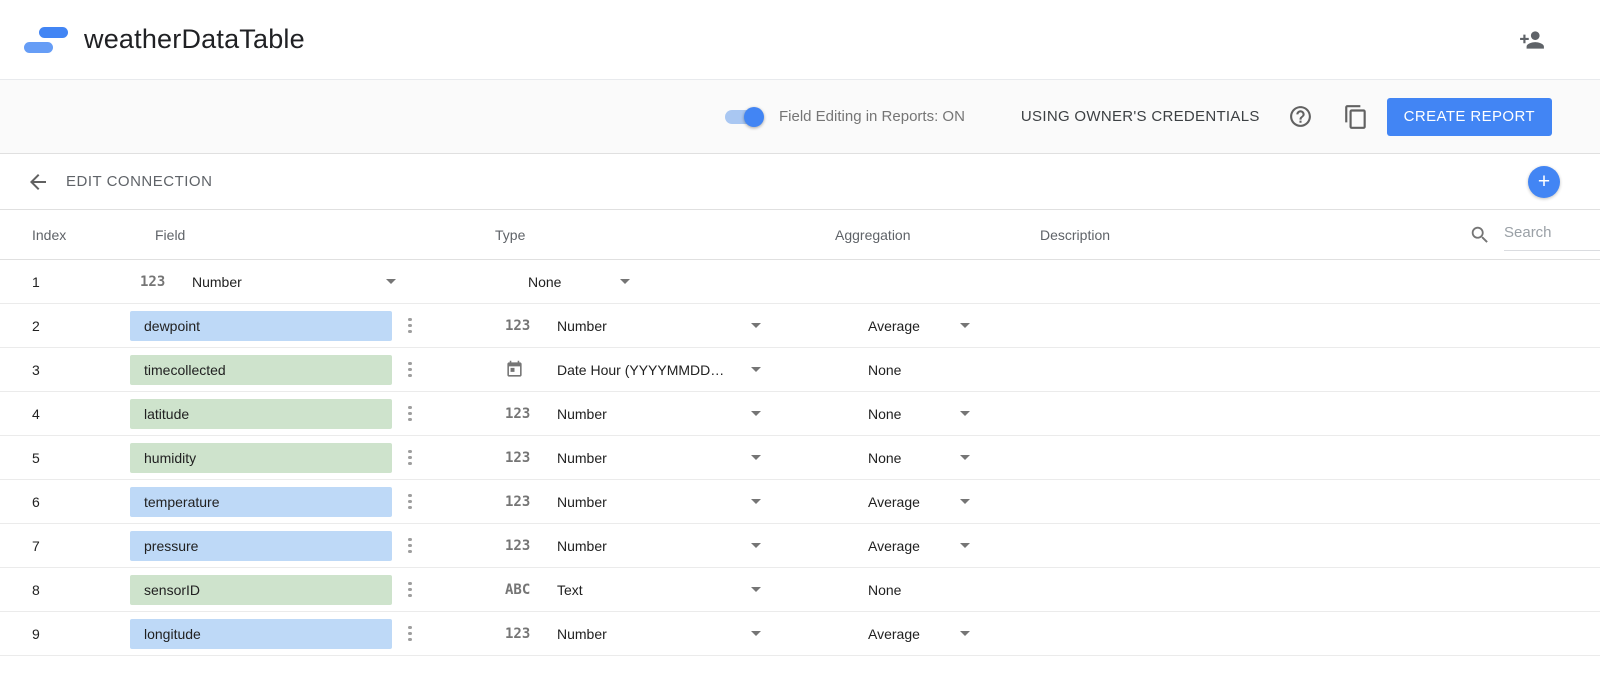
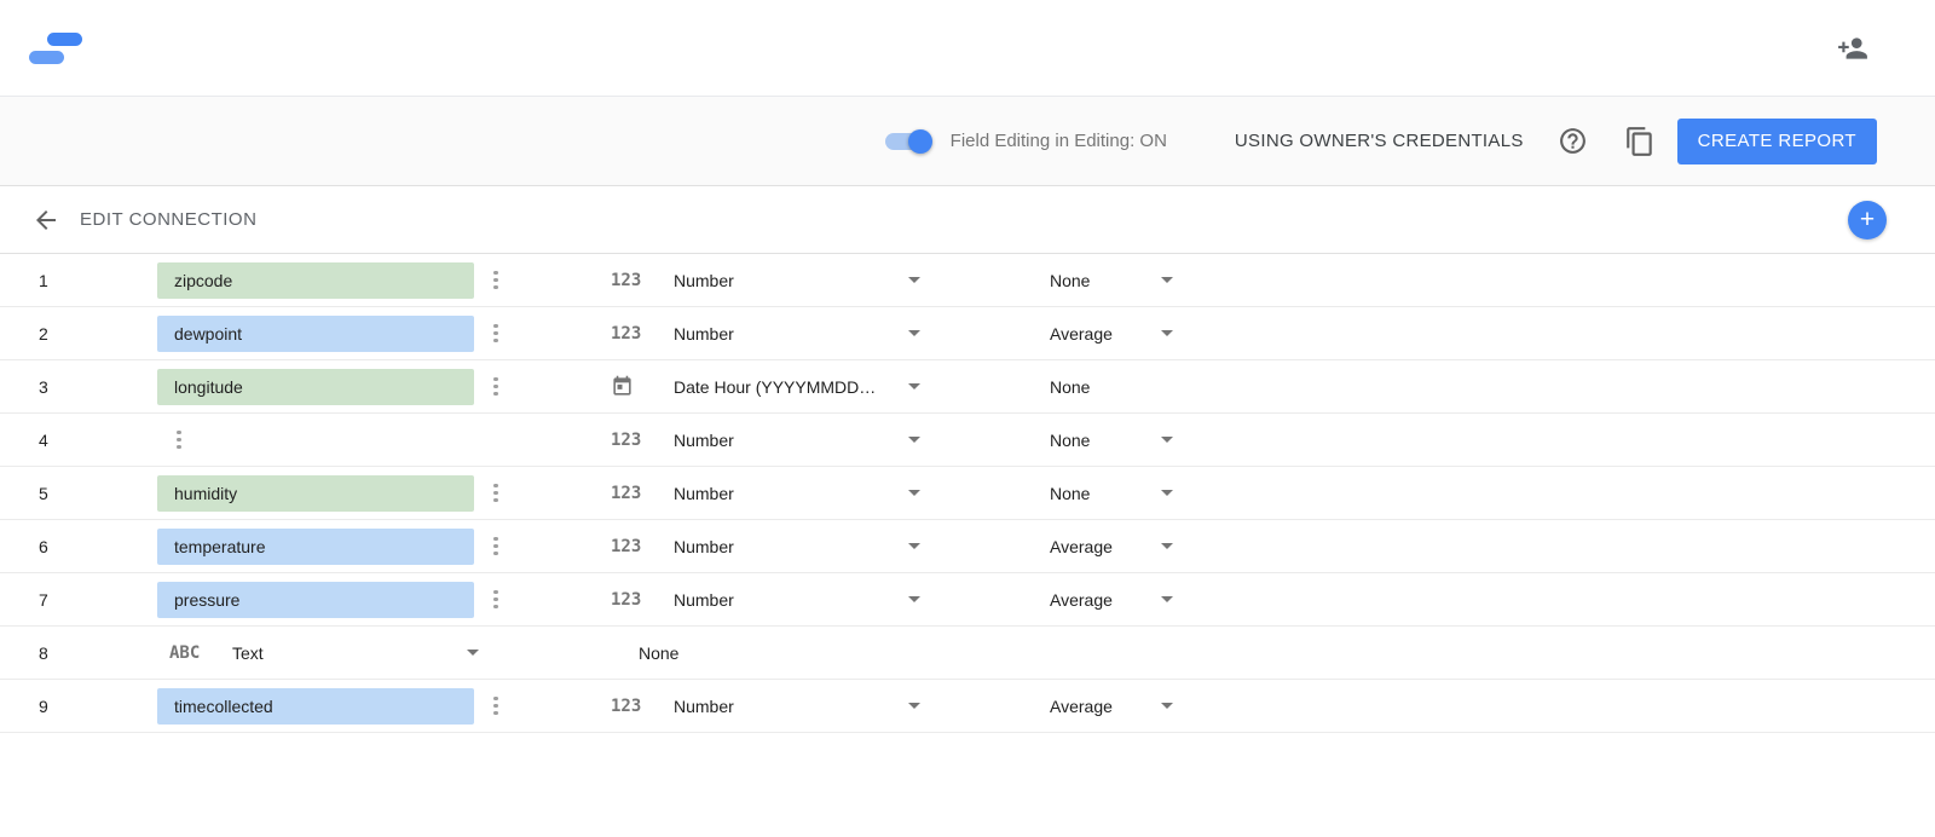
- weatherDataTable
- Field Editing in Reports: ON
+ Field Editing in Editing: ON
  USING OWNER'S CREDENTIALS
  CREATE REPORT
  EDIT CONNECTION
  +
- Index
- Field
- Type
- Aggregation
- Description
- Search
  1
+ zipcode
  123
  Number
  None
  2
  dewpoint
  123
  Number
  Average
  3
- timecollected
+ longitude
  Date Hour (YYYYMMDD…
  None
  4
- latitude
  123
  Number
  None
  5
  humidity
  123
  Number
  None
  6
  temperature
  123
  Number
  Average
  7
  pressure
  123
  Number
  Average
  8
- sensorID
  ABC
  Text
  None
  9
- longitude
+ timecollected
  123
  Number
  Average
